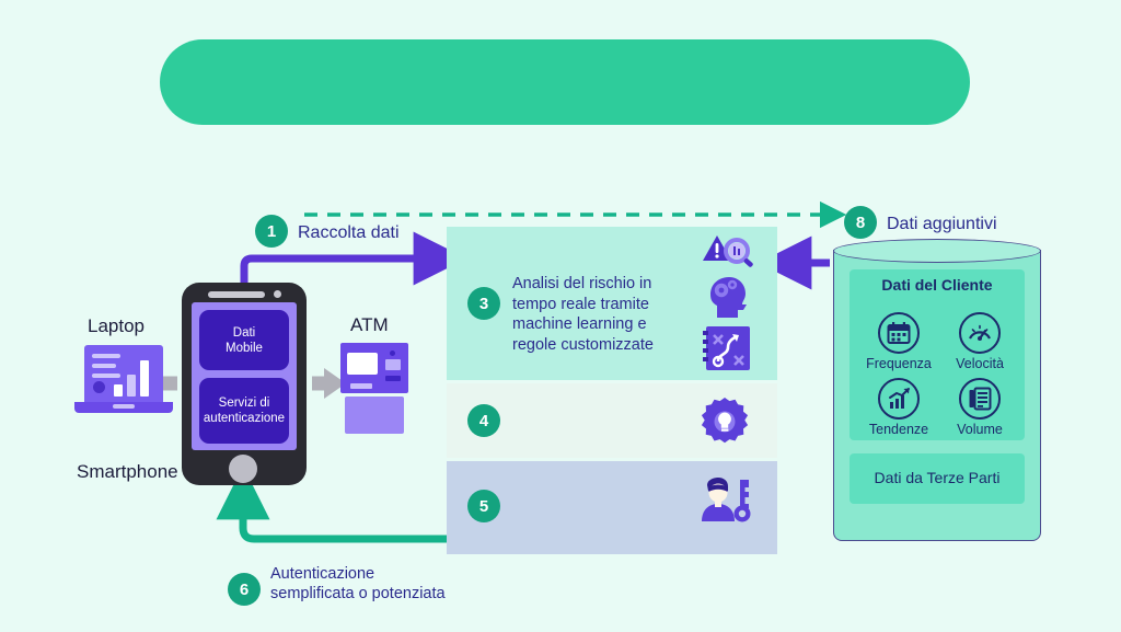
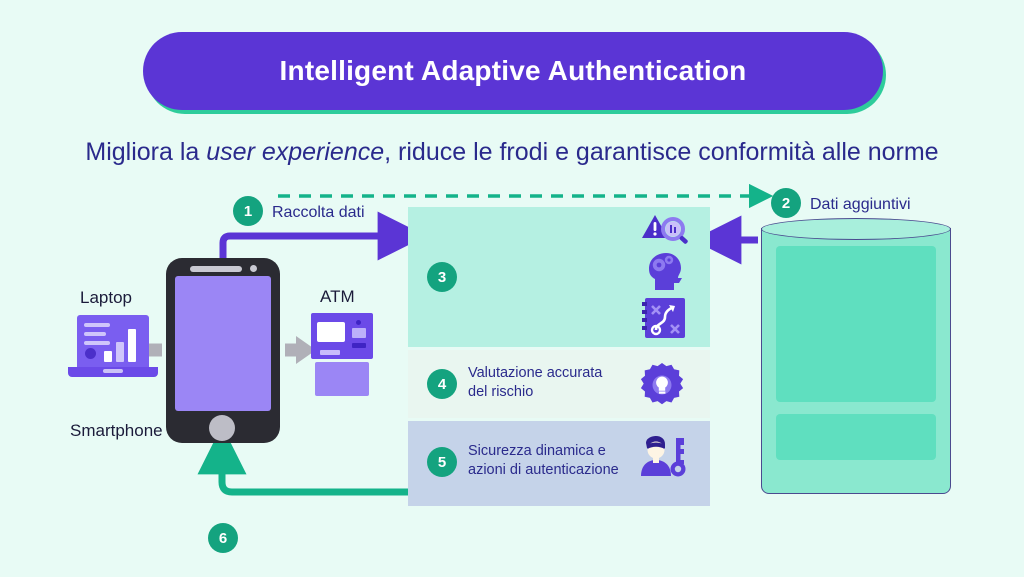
+ Intelligent Adaptive Authentication
+ Migliora la user experience, riduce le frodi e garantisce conformità alle norme
  Laptop
- Dati
- Mobile
- Servizi di
- autenticazione
  Smartphone
  ATM
  1
  Raccolta dati
- 8
+ 2
  Dati aggiuntivi
  3
- Analisi del rischio in
- tempo reale tramite
- machine learning e
- regole customizzate
  4
+ Valutazione accurata
+ del rischio
  5
+ Sicurezza dinamica e
+ azioni di autenticazione
  6
- Autenticazione
- semplificata o potenziata
- Dati del Cliente
- Frequenza
- Velocità
- Tendenze
- Volume
- Dati da Terze Parti
